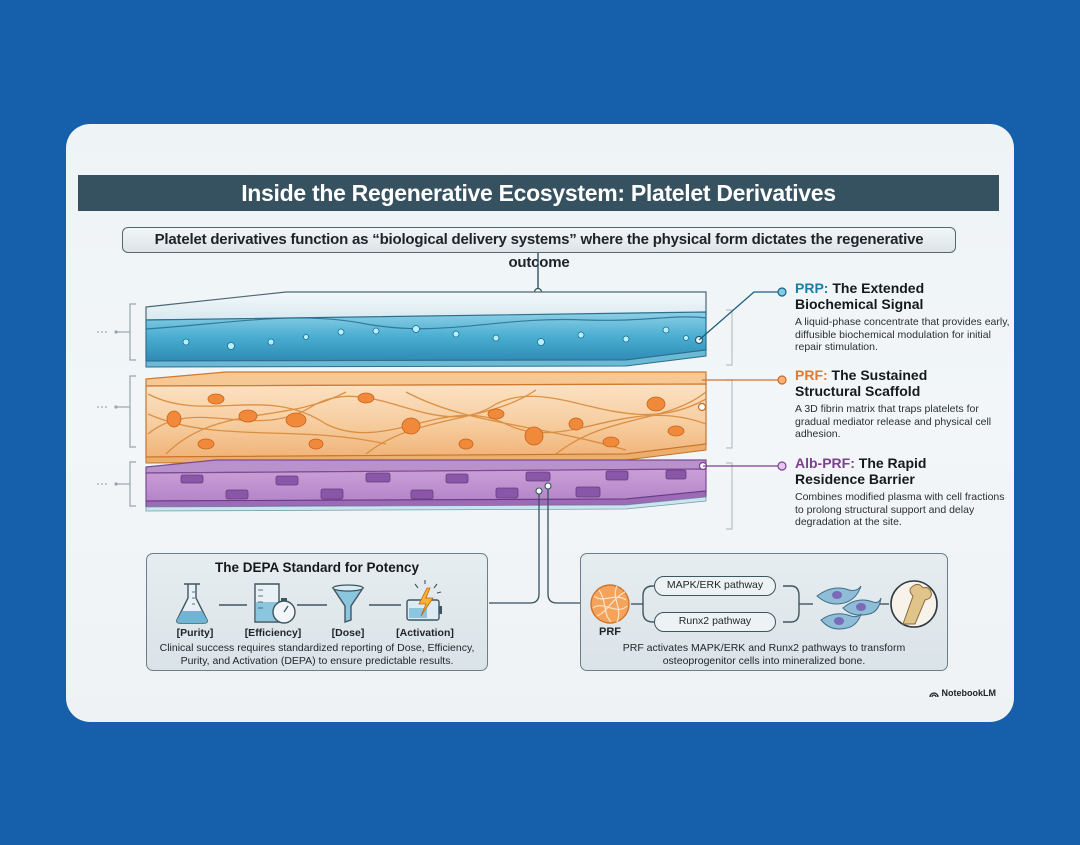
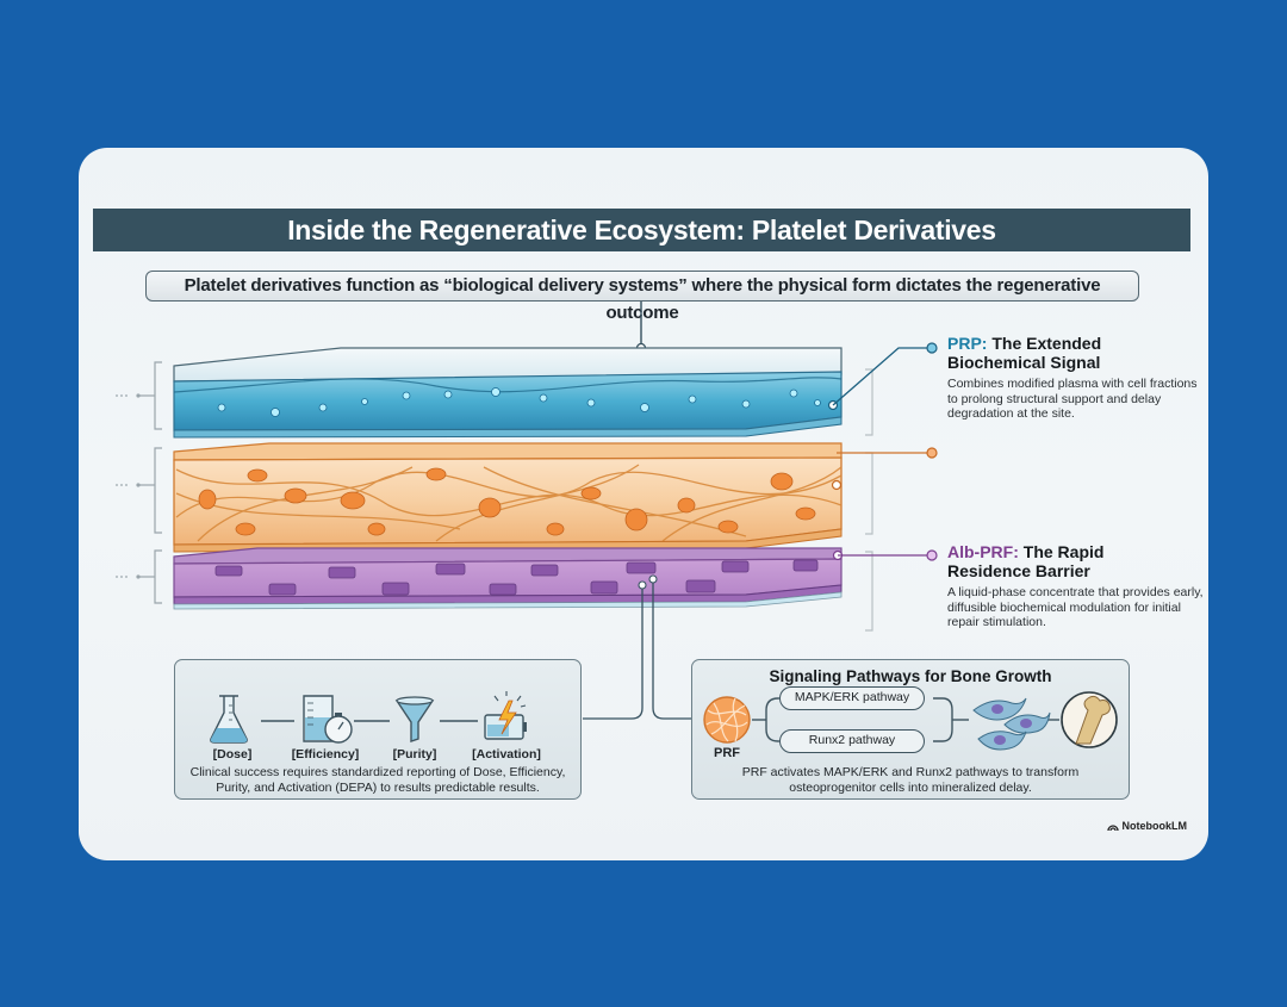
  Inside the Regenerative Ecosystem: Platelet Derivatives
  Platelet derivatives function as “biological delivery systems” where the physical form dictates the regenerative outcome
  PRP: The Extended
  Biochemical Signal
- A liquid-phase concentrate that provides early, diffusible biochemical modulation for initial repair stimulation.
+ Combines modified plasma with cell fractions to prolong structural support and delay degradation at the site.
- PRF: The Sustained
- Structural Scaffold
- A 3D fibrin matrix that traps platelets for gradual mediator release and physical cell adhesion.
  Alb-PRF: The Rapid
  Residence Barrier
- Combines modified plasma with cell fractions to prolong structural support and delay degradation at the site.
+ A liquid-phase concentrate that provides early, diffusible biochemical modulation for initial repair stimulation.
- The DEPA Standard for Potency
- [Purity]
+ [Dose]
  [Efficiency]
- [Dose]
+ [Purity]
  [Activation]
  Clinical success requires standardized reporting of Dose, Efficiency,
- Purity, and Activation (DEPA) to ensure predictable results.
+ Purity, and Activation (DEPA) to results predictable results.
+ Signaling Pathways for Bone Growth
  MAPK/ERK pathway
  Runx2 pathway
  PRF
  PRF activates MAPK/ERK and Runx2 pathways to transform
- osteoprogenitor cells into mineralized bone.
+ osteoprogenitor cells into mineralized delay.
  NotebookLM
